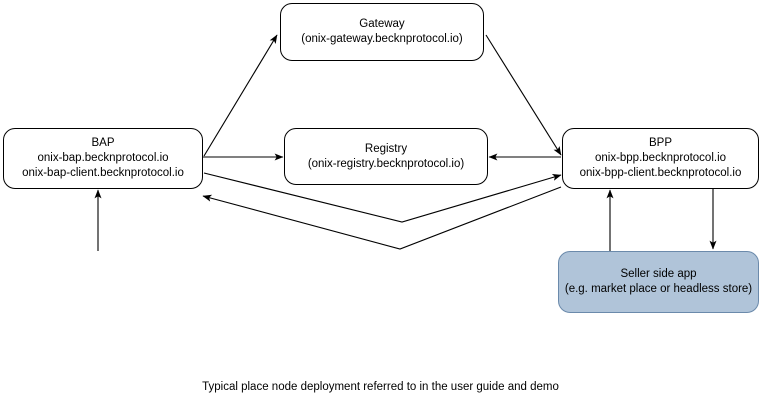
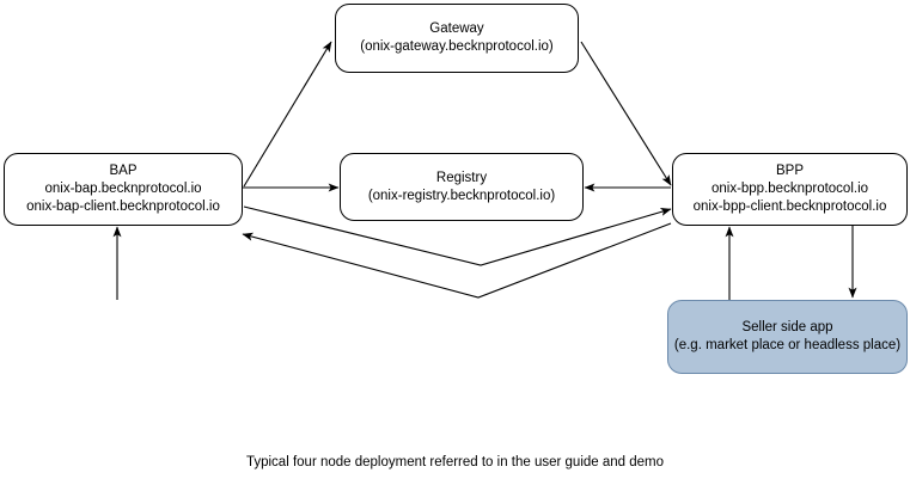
  Gateway
  (onix-gateway.becknprotocol.io)
  BAP
  onix-bap.becknprotocol.io
  onix-bap-client.becknprotocol.io
  Registry
  (onix-registry.becknprotocol.io)
  BPP
  onix-bpp.becknprotocol.io
  onix-bpp-client.becknprotocol.io
  Seller side app
- (e.g. market place or headless store)
+ (e.g. market place or headless place)
- Typical place node deployment referred to in the user guide and demo
+ Typical four node deployment referred to in the user guide and demo
